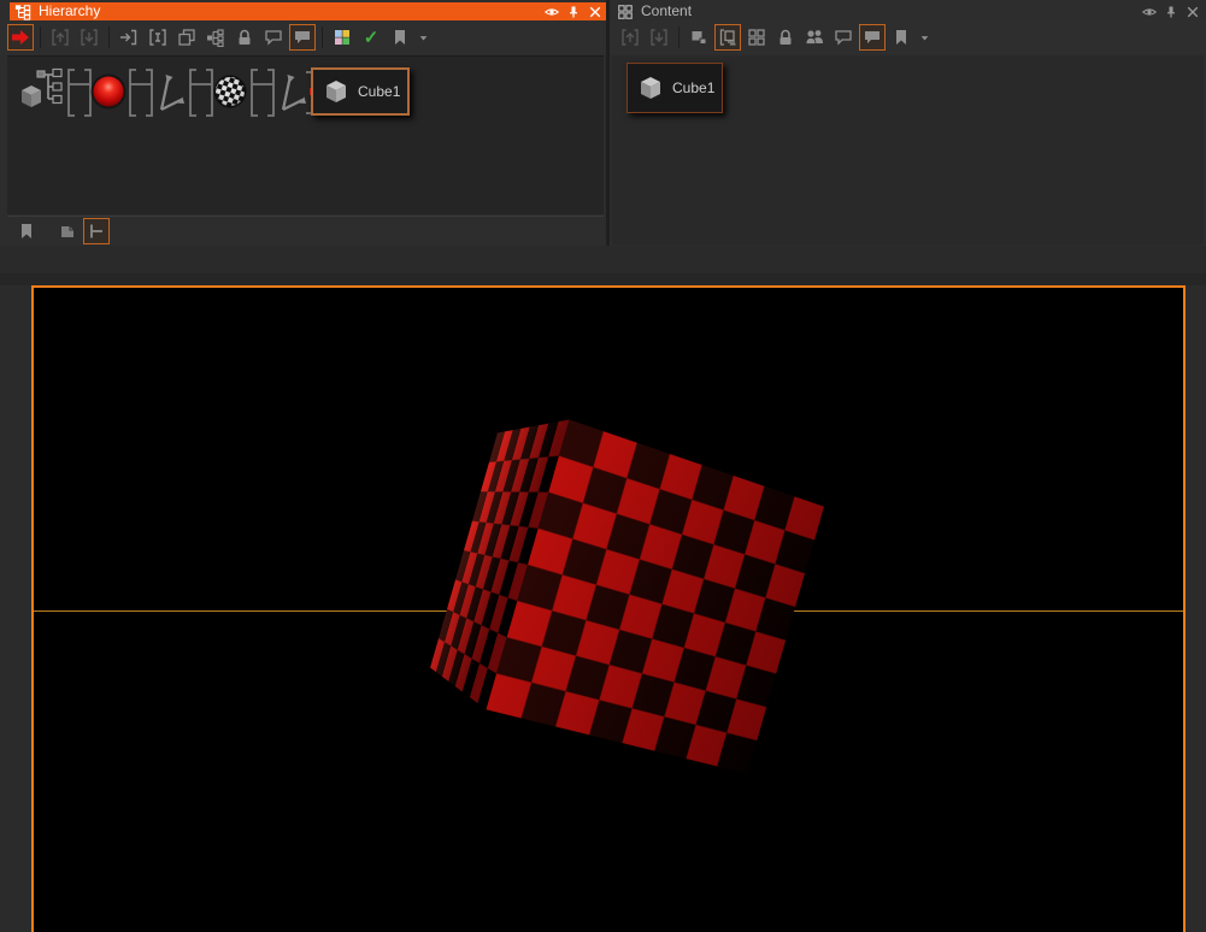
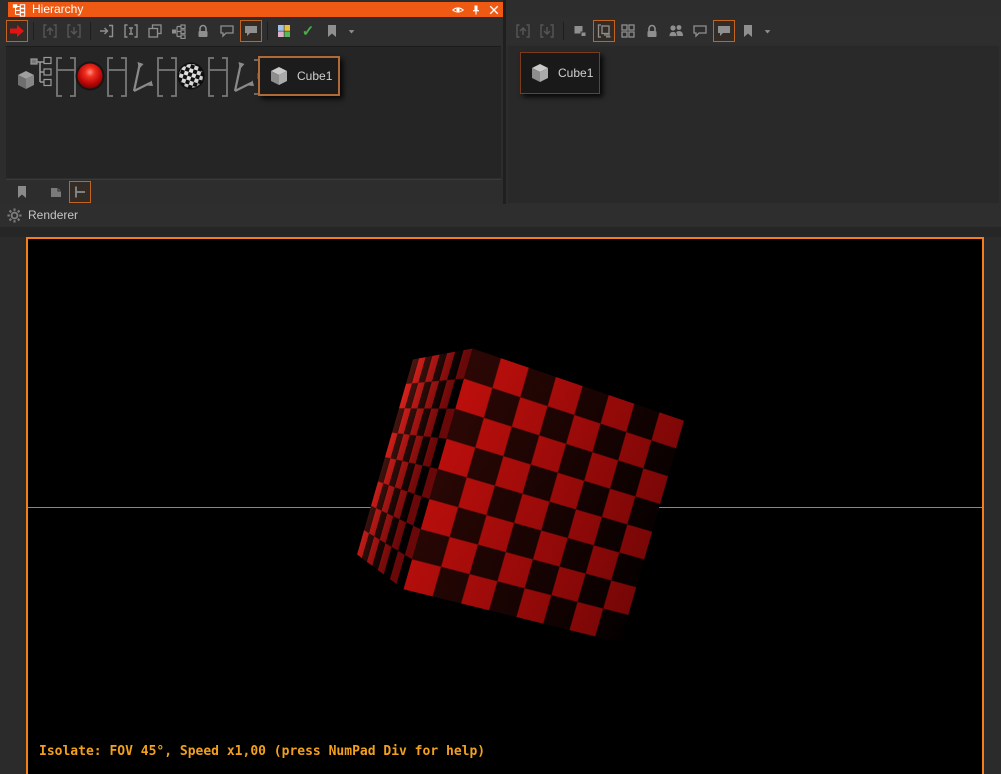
  Hierarchy
  ✓
  Cube1
- Content
  Cube1
+ Renderer
+ Isolate: FOV 45°, Speed x1,00 (press NumPad Div for help)
